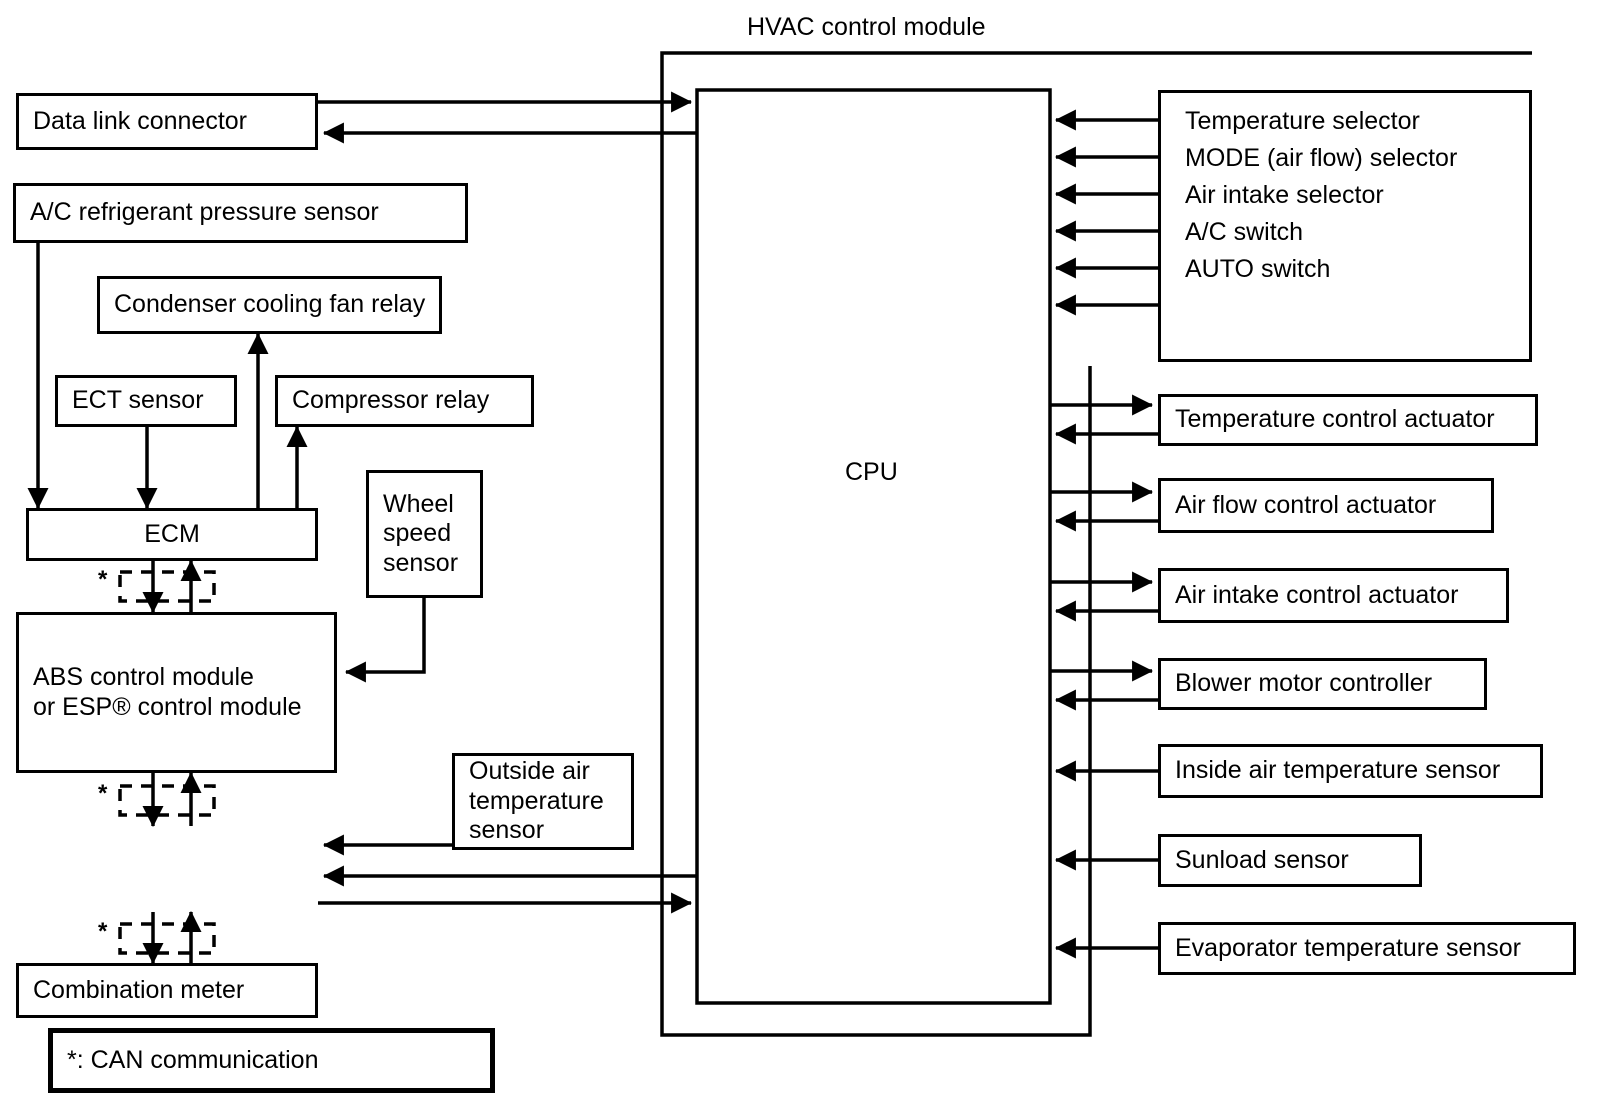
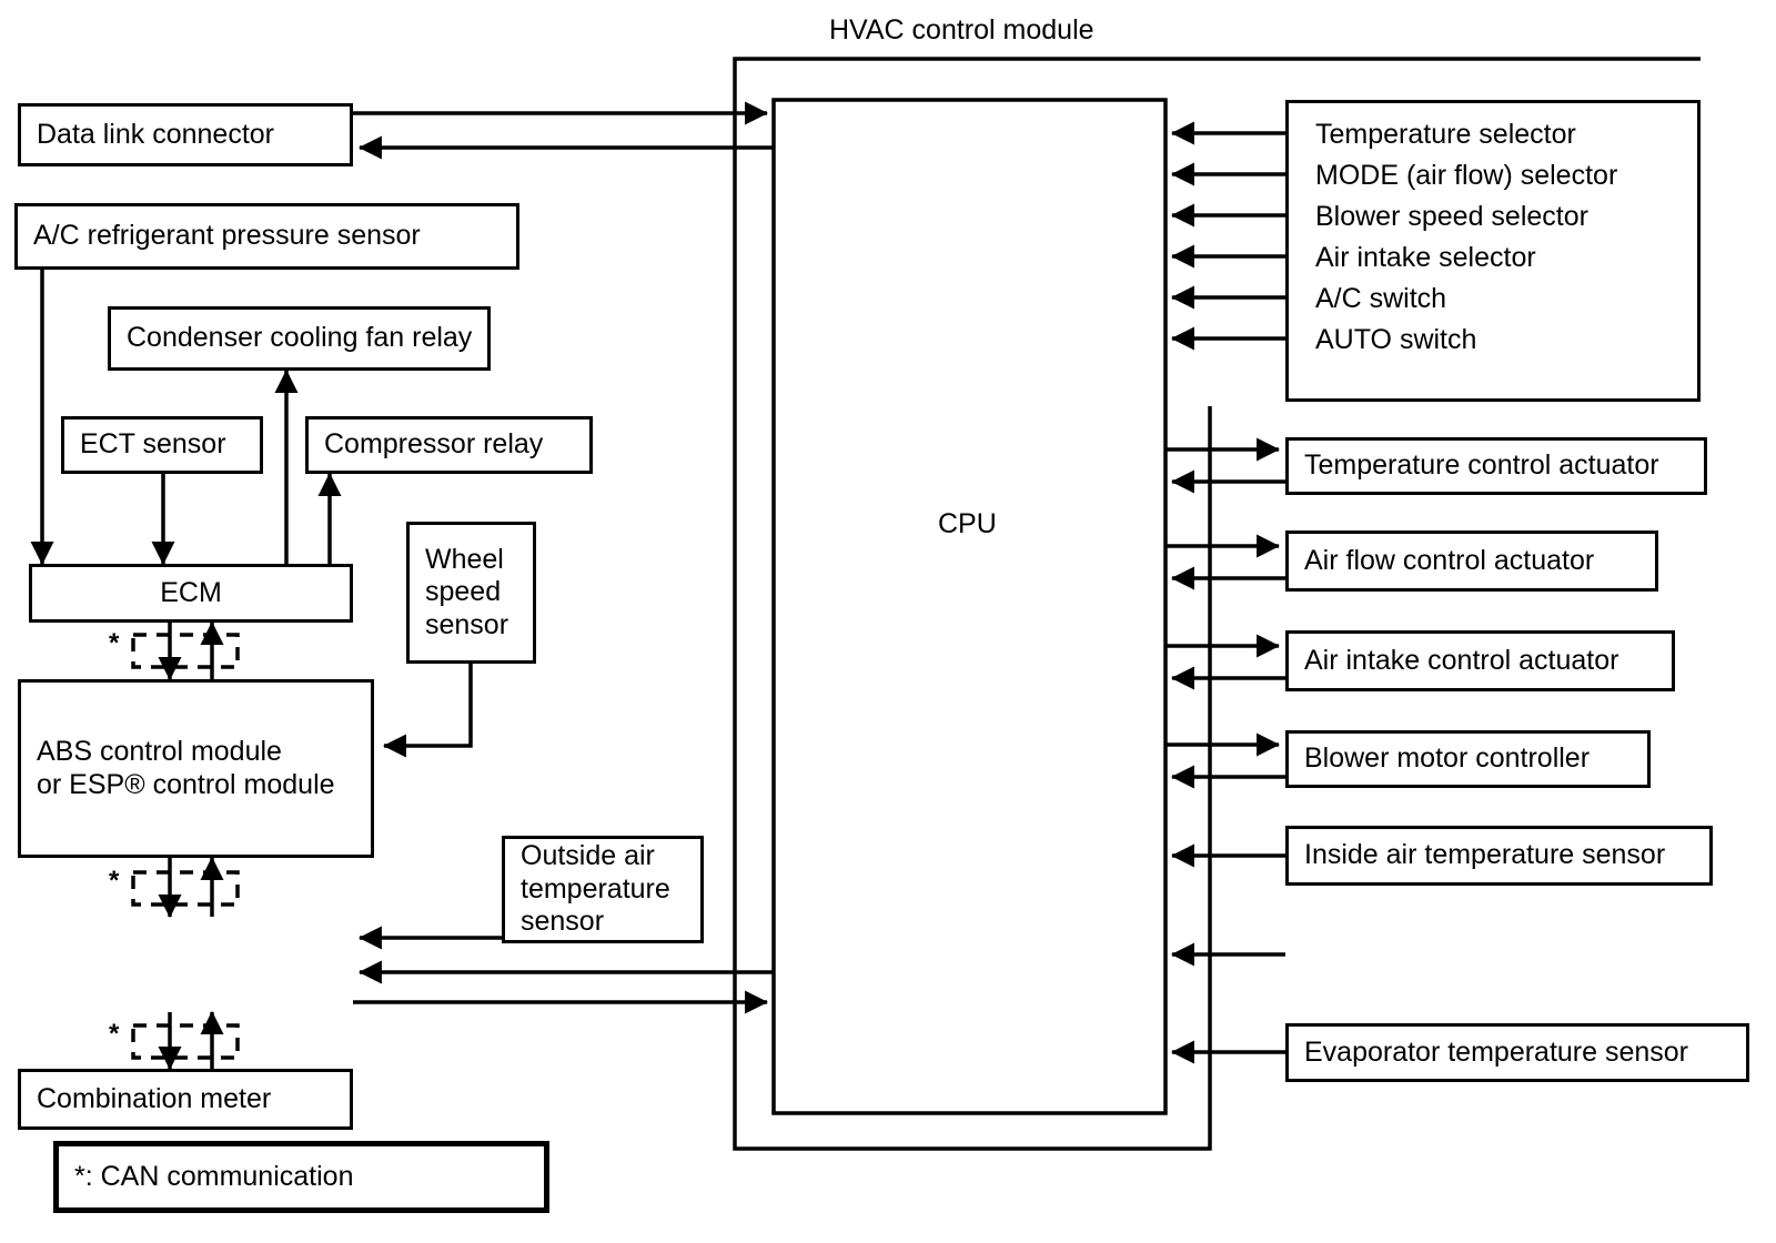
  HVAC control module
  CPU
  Data link connector
  A/C refrigerant pressure sensor
  Condenser cooling fan relay
  ECT sensor
  Compressor relay
  ECM
  Wheel
  speed
  sensor
  ABS control module
  or ESP® control module
  Outside air
  temperature
  sensor
  Combination meter
  *: CAN communication
  *
  *
  *
  Temperature selector
  MODE (air flow) selector
+ Blower speed selector
  Air intake selector
  A/C switch
  AUTO switch
  Temperature control actuator
  Air flow control actuator
  Air intake control actuator
  Blower motor controller
  Inside air temperature sensor
- Sunload sensor
  Evaporator temperature sensor
